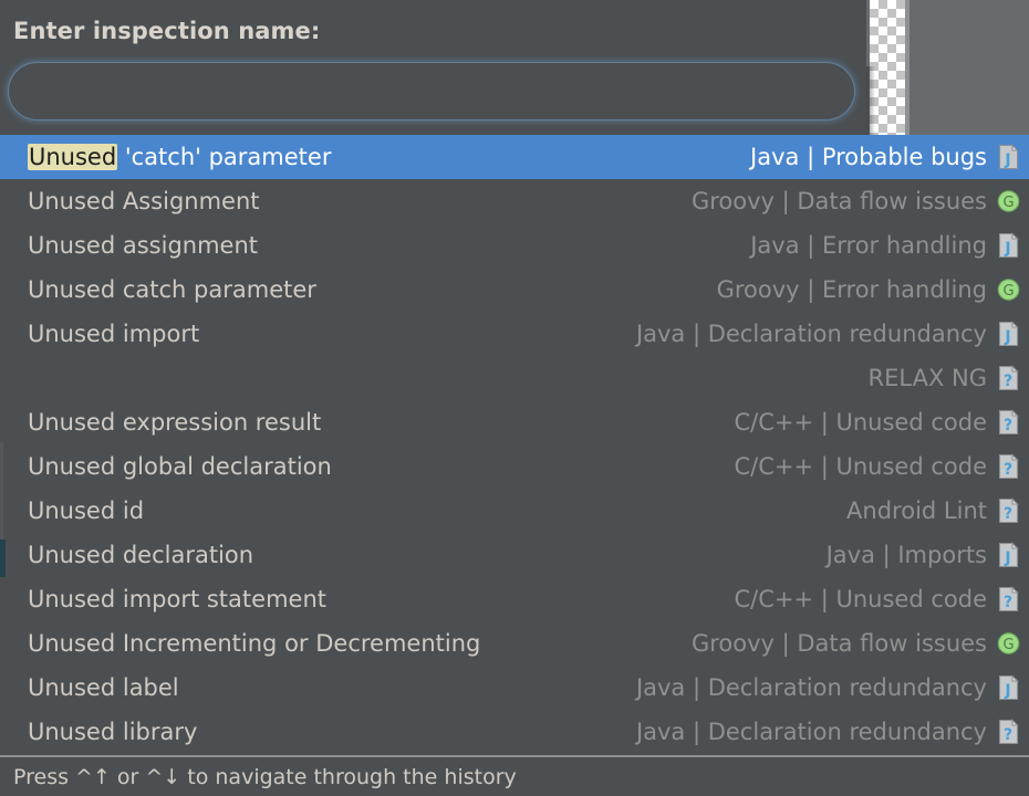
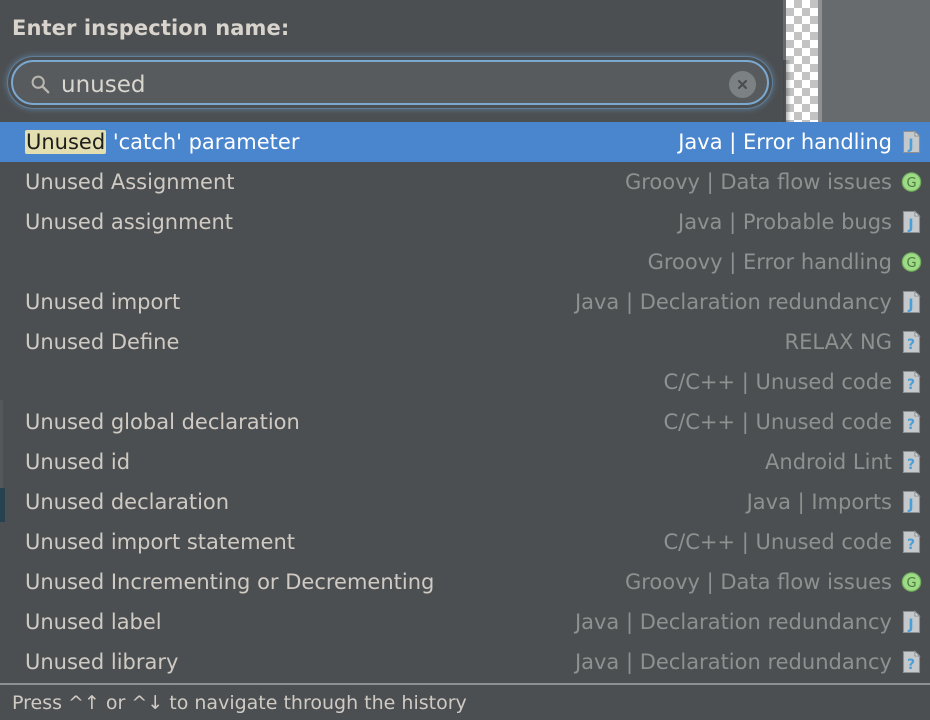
  Enter inspection name:
+ unused
  Unused 'catch' parameter
- Java | Probable bugs
+ Java | Error handling
  J
  Unused Assignment
  Groovy | Data flow issues
  G
  Unused assignment
- Java | Error handling
+ Java | Probable bugs
  J
- Unused catch parameter
  Groovy | Error handling
  G
  Unused import
  Java | Declaration redundancy
  J
+ Unused Define
  RELAX NG
  ?
- Unused expression result
  C/C++ | Unused code
  ?
  Unused global declaration
  C/C++ | Unused code
  ?
  Unused id
  Android Lint
  ?
  Unused declaration
  Java | Imports
  J
  Unused import statement
  C/C++ | Unused code
  ?
  Unused Incrementing or Decrementing
  Groovy | Data flow issues
  G
  Unused label
  Java | Declaration redundancy
  J
  Unused library
  Java | Declaration redundancy
  ?
  Press ^↑ or ^↓ to navigate through the history
